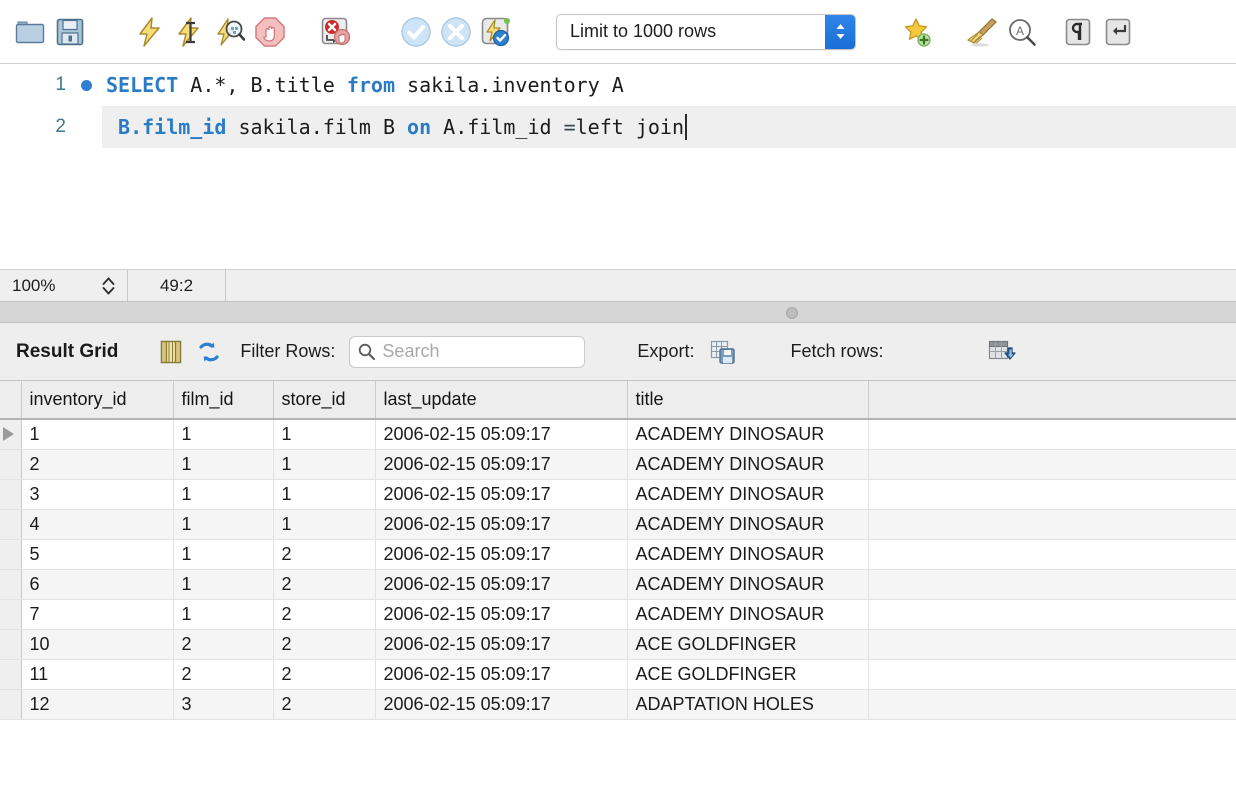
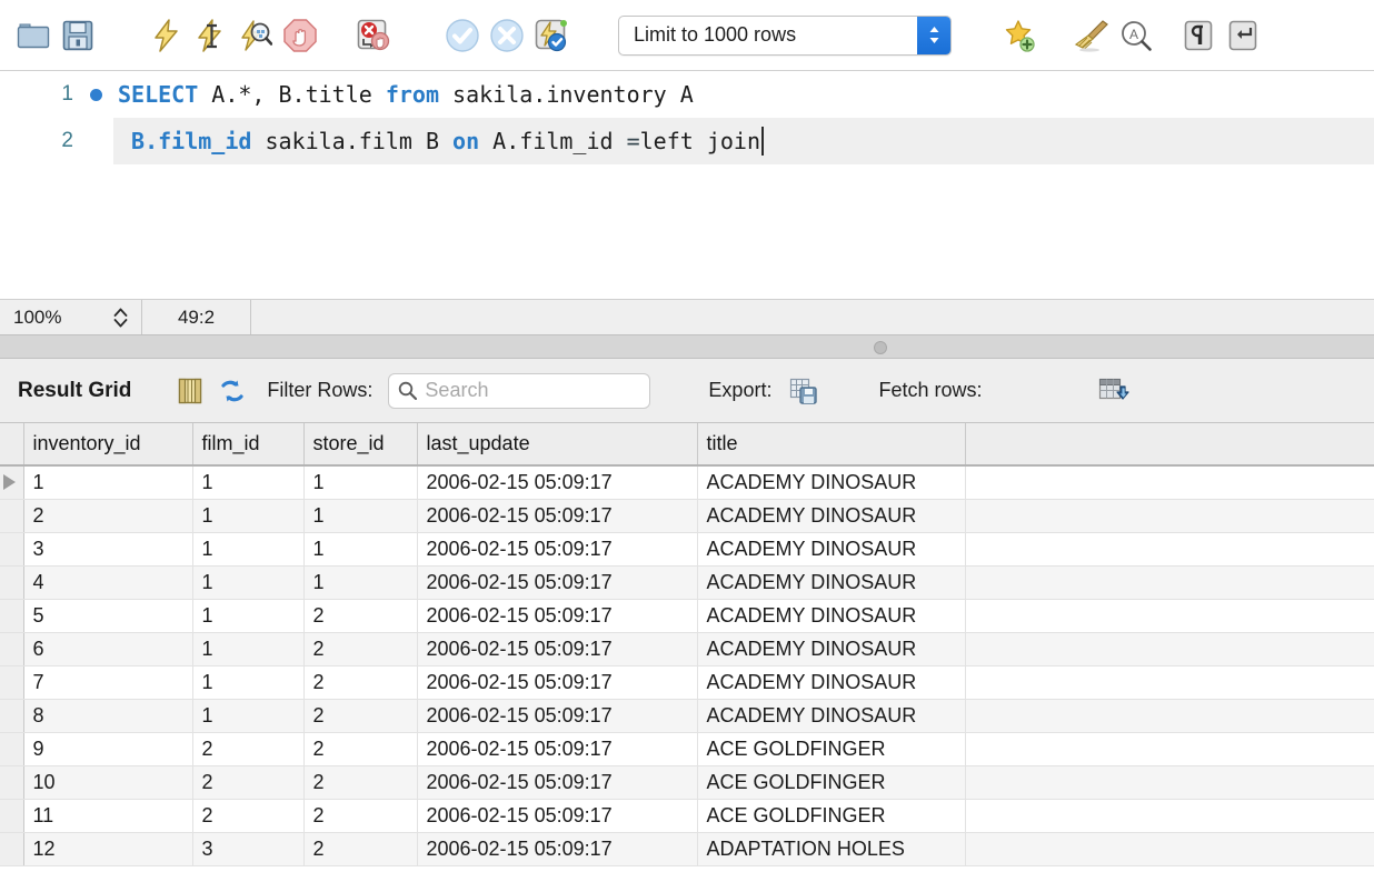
  Limit to 1000 rows
  A
  1
  SELECT
  A.*, B.title
  from
  sakila.inventory A
  2
  B.film_id
  sakila.film B
  on
  A.film_id
  =
  left join
  100%
  49:2
  Result Grid
  Filter Rows:
  Search
  Export:
  Fetch rows:
  	inventory_id	film_id	store_id	last_update	title
  	1	1	1	2006-02-15 05:09:17	ACADEMY DINOSAUR
  	2	1	1	2006-02-15 05:09:17	ACADEMY DINOSAUR
  	3	1	1	2006-02-15 05:09:17	ACADEMY DINOSAUR
  	4	1	1	2006-02-15 05:09:17	ACADEMY DINOSAUR
  	5	1	2	2006-02-15 05:09:17	ACADEMY DINOSAUR
  	6	1	2	2006-02-15 05:09:17	ACADEMY DINOSAUR
  	7	1	2	2006-02-15 05:09:17	ACADEMY DINOSAUR
+ 	8	1	2	2006-02-15 05:09:17	ACADEMY DINOSAUR
+ 	9	2	2	2006-02-15 05:09:17	ACE GOLDFINGER
  	10	2	2	2006-02-15 05:09:17	ACE GOLDFINGER
  	11	2	2	2006-02-15 05:09:17	ACE GOLDFINGER
  	12	3	2	2006-02-15 05:09:17	ADAPTATION HOLES
